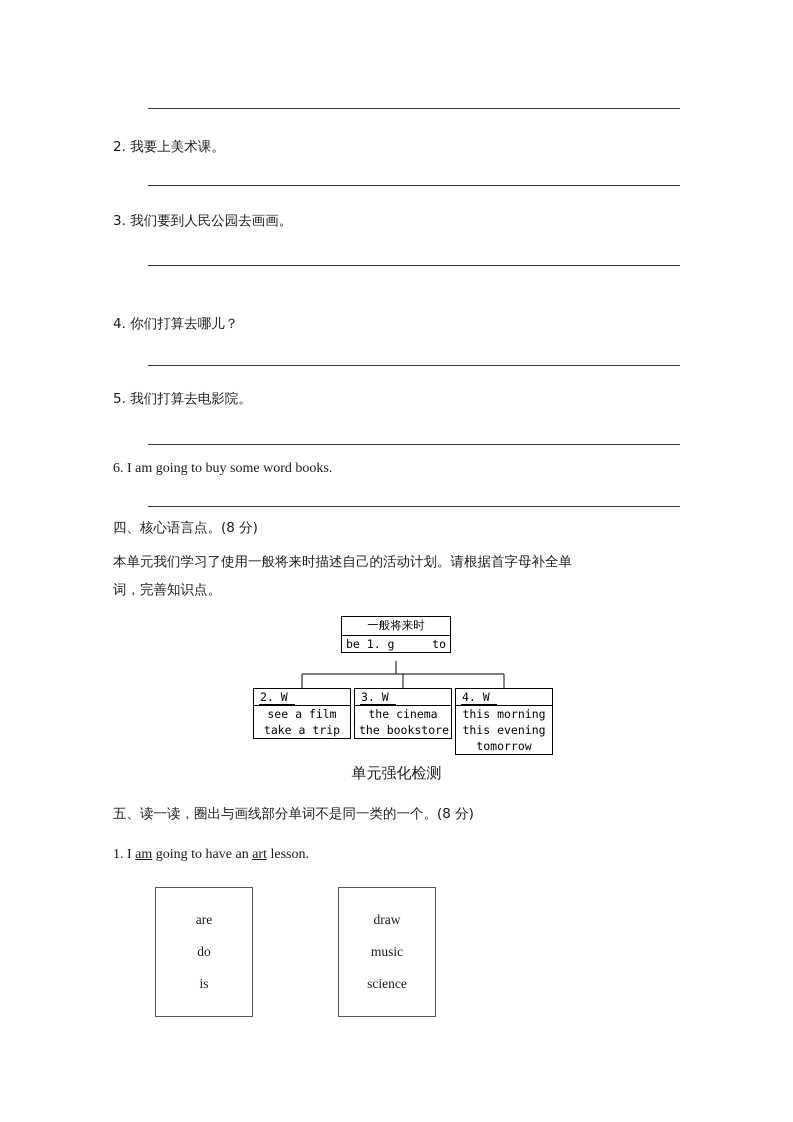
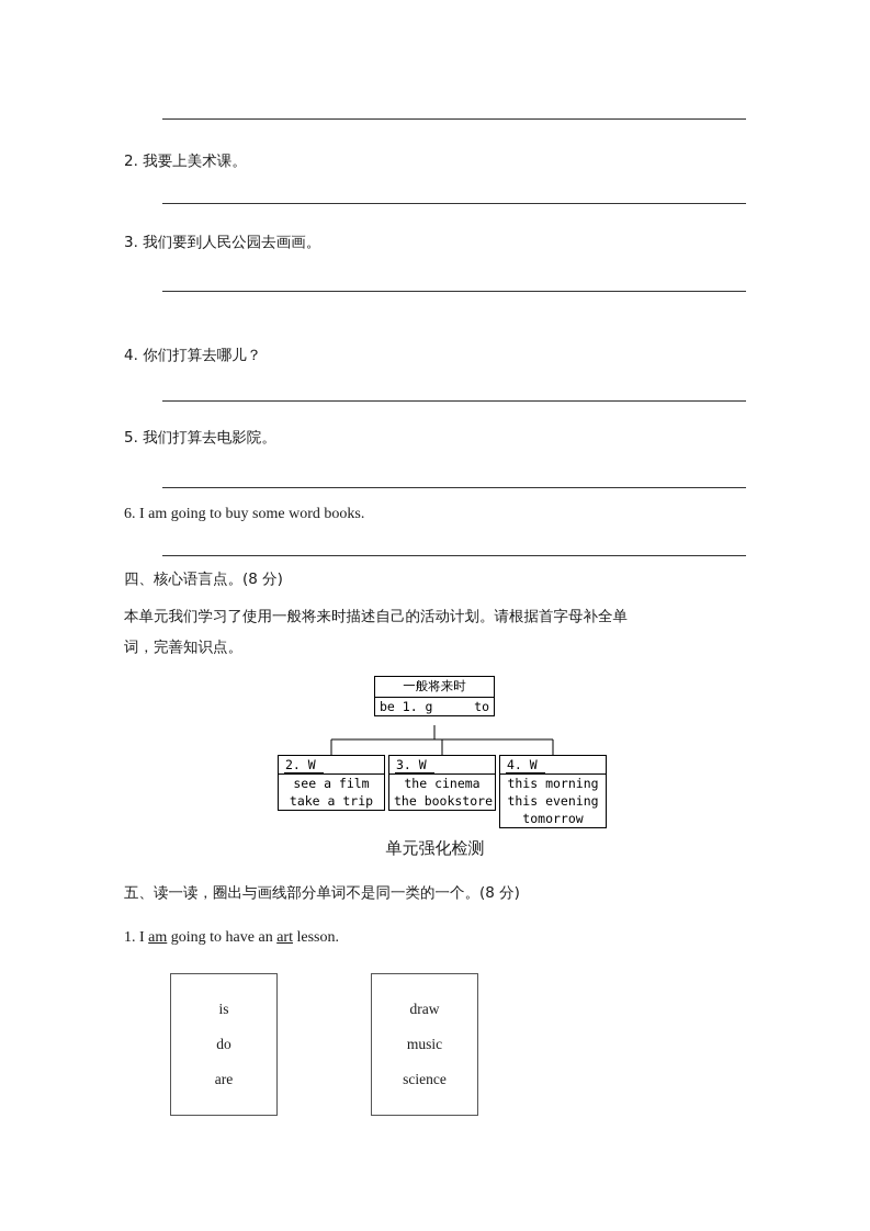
  2. 我要上美术课。
  3. 我们要到人民公园去画画。
  4. 你们打算去哪儿？
  5. 我们打算去电影院。
  6. I am going to buy some word books.
  四、核心语言点。(8 分)
  本单元我们学习了使用一般将来时描述自己的活动计划。请根据首字母补全单
  词，完善知识点。
  一般将来时
  be 1. g
  to
  2. W
  see a film
  take a trip
  3. W
  the cinema
  the bookstore
  4. W
  this morning
  this evening
  tomorrow
  单元强化检测
  五、读一读，圈出与画线部分单词不是同一类的一个。(8 分)
  1. I am going to have an art lesson.
- are
+ is
  do
- is
+ are
  draw
  music
  science
